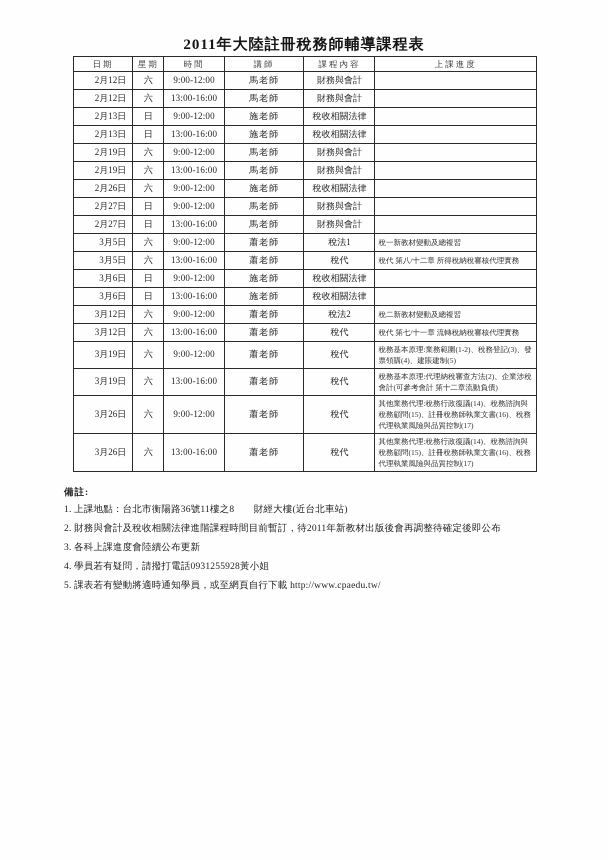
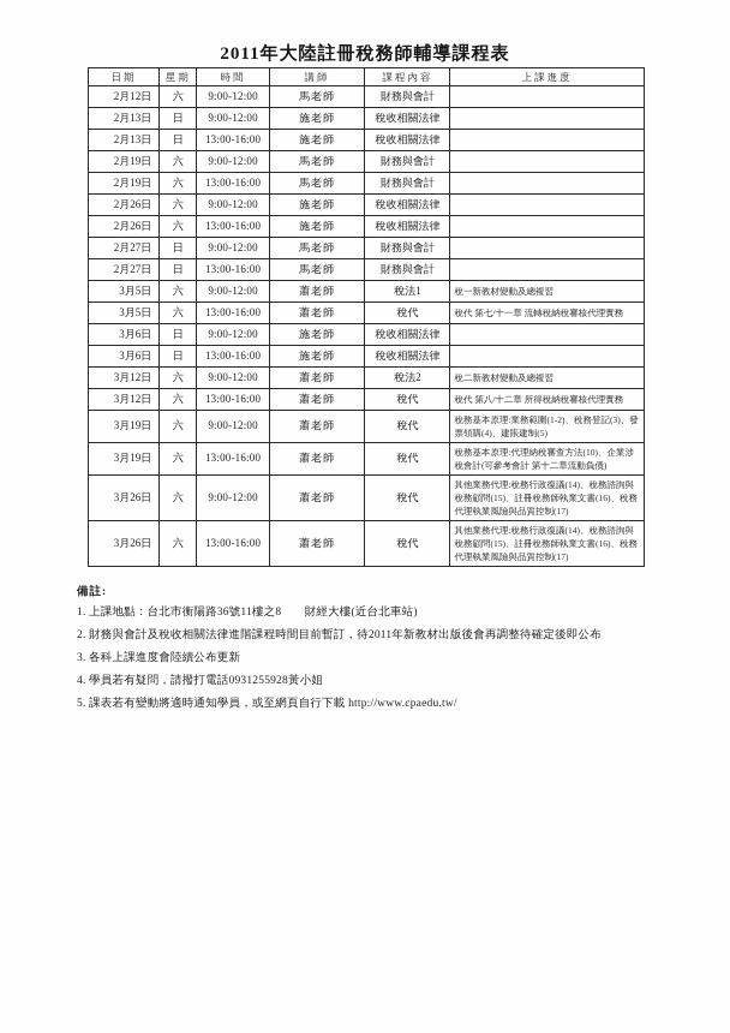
  2011年大陸註冊稅務師輔導課程表
  日期	星期	時間	講師	課程內容	上課進度
  2月12日	六	9:00-12:00	馬老師	財務與會計
- 2月12日	六	13:00-16:00	馬老師	財務與會計
  2月13日	日	9:00-12:00	施老師	稅收相關法律
  2月13日	日	13:00-16:00	施老師	稅收相關法律
  2月19日	六	9:00-12:00	馬老師	財務與會計
  2月19日	六	13:00-16:00	馬老師	財務與會計
  2月26日	六	9:00-12:00	施老師	稅收相關法律
+ 2月26日	六	13:00-16:00	施老師	稅收相關法律
  2月27日	日	9:00-12:00	馬老師	財務與會計
  2月27日	日	13:00-16:00	馬老師	財務與會計
  3月5日	六	9:00-12:00	蕭老師	稅法1	稅一新教材變動及總複習
- 3月5日	六	13:00-16:00	蕭老師	稅代	稅代 第八/十二章 所得稅納稅審核代理實務
+ 3月5日	六	13:00-16:00	蕭老師	稅代	稅代 第七/十一章 流轉稅納稅審核代理實務
  3月6日	日	9:00-12:00	施老師	稅收相關法律
  3月6日	日	13:00-16:00	施老師	稅收相關法律
  3月12日	六	9:00-12:00	蕭老師	稅法2	稅二新教材變動及總複習
- 3月12日	六	13:00-16:00	蕭老師	稅代	稅代 第七/十一章 流轉稅納稅審核代理實務
+ 3月12日	六	13:00-16:00	蕭老師	稅代	稅代 第八/十二章 所得稅納稅審核代理實務
  3月19日	六	9:00-12:00	蕭老師	稅代	稅務基本原理:業務範圍(1-2)、稅務登記(3)、發票領購(4)、建賬建制(5)
- 3月19日	六	13:00-16:00	蕭老師	稅代	稅務基本原理:代理納稅審查方法(2)、企業涉稅會計(可參考會計 第十二章流動負債)
+ 3月19日	六	13:00-16:00	蕭老師	稅代	稅務基本原理:代理納稅審查方法(10)、企業涉稅會計(可參考會計 第十二章流動負債)
  3月26日	六	9:00-12:00	蕭老師	稅代	其他業務代理:稅務行政復議(14)、稅務諮詢與稅務顧問(15)、註冊稅務師執業文書(16)、稅務代理執業風險與品質控制(17)
  3月26日	六	13:00-16:00	蕭老師	稅代	其他業務代理:稅務行政復議(14)、稅務諮詢與稅務顧問(15)、註冊稅務師執業文書(16)、稅務代理執業風險與品質控制(17)
  備註:
  1. 上課地點：台北市衡陽路36號11樓之8 財經大樓(近台北車站)
  2. 財務與會計及稅收相關法律進階課程時間目前暫訂，待2011年新教材出版後會再調整待確定後即公布
  3. 各科上課進度會陸續公布更新
  4. 學員若有疑問，請撥打電話0931255928黃小姐
  5. 課表若有變動將適時通知學員，或至網頁自行下載 http://www.cpaedu.tw/
